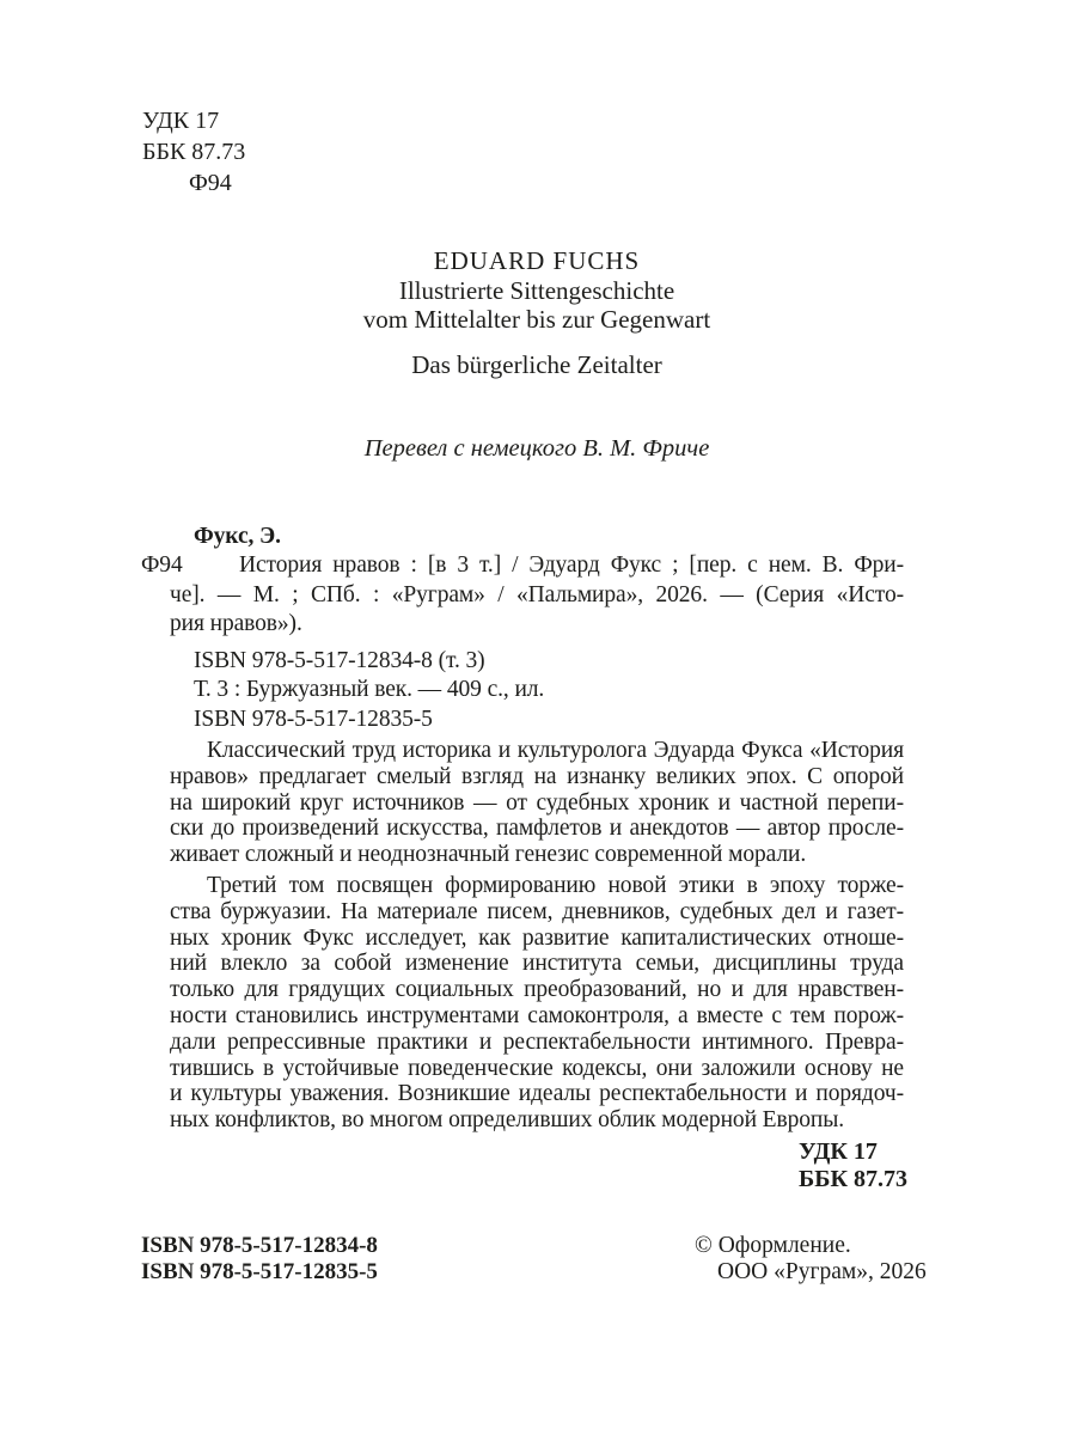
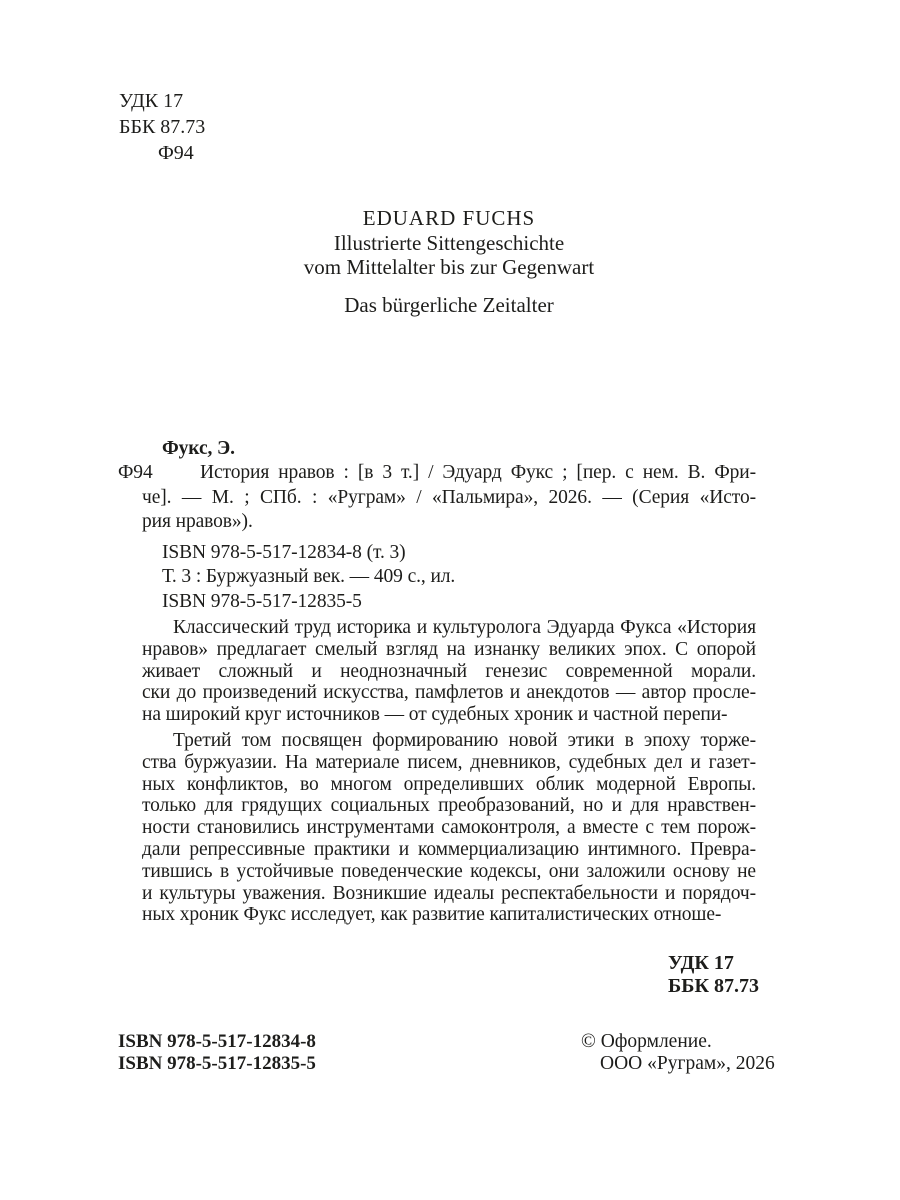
  УДК 17
  ББК 87.73
  Ф94
  EDUARD FUCHS
  Illustrierte Sittengeschichte
  vom Mittelalter bis zur Gegenwart
  Das bürgerliche Zeitalter
- Перевел с немецкого В. М. Фриче
  Фукс, Э.
  Ф94
  История нравов : [в 3 т.] / Эдуард Фукс ; [пер. с нем. В. Фри-
  че]. — М. ; СПб. : «Руграм» / «Пальмира», 2026. — (Серия «Исто-
  рия нравов»).
  ISBN 978-5-517-12834-8 (т. 3)
  Т. 3 : Буржуазный век. — 409 с., ил.
  ISBN 978-5-517-12835-5
  Классический труд историка и культуролога Эдуарда Фукса «История
  нравов» предлагает смелый взгляд на изнанку великих эпох. С опорой
- на широкий круг источников — от судебных хроник и частной перепи-
+ живает сложный и неоднозначный генезис современной морали.
  ски до произведений искусства, памфлетов и анекдотов — автор просле-
- живает сложный и неоднозначный генезис современной морали.
+ на широкий круг источников — от судебных хроник и частной перепи-
  Третий том посвящен формированию новой этики в эпоху торже-
  ства буржуазии. На материале писем, дневников, судебных дел и газет-
- ных хроник Фукс исследует, как развитие капиталистических отноше-
+ ных конфликтов, во многом определивших облик модерной Европы.
- ний влекло за собой изменение института семьи, дисциплины труда
  только для грядущих социальных преобразований, но и для нравствен-
  ности становились инструментами самоконтроля, а вместе с тем порож-
- дали репрессивные практики и респектабельности интимного. Превра-
+ дали репрессивные практики и коммерциализацию интимного. Превра-
  тившись в устойчивые поведенческие кодексы, они заложили основу не
  и культуры уважения. Возникшие идеалы респектабельности и порядоч-
- ных конфликтов, во многом определивших облик модерной Европы.
+ ных хроник Фукс исследует, как развитие капиталистических отноше-
  УДК 17
  ББК 87.73
  ISBN 978-5-517-12834-8
  ISBN 978-5-517-12835-5
  © Оформление.
  ООО «Руграм», 2026
